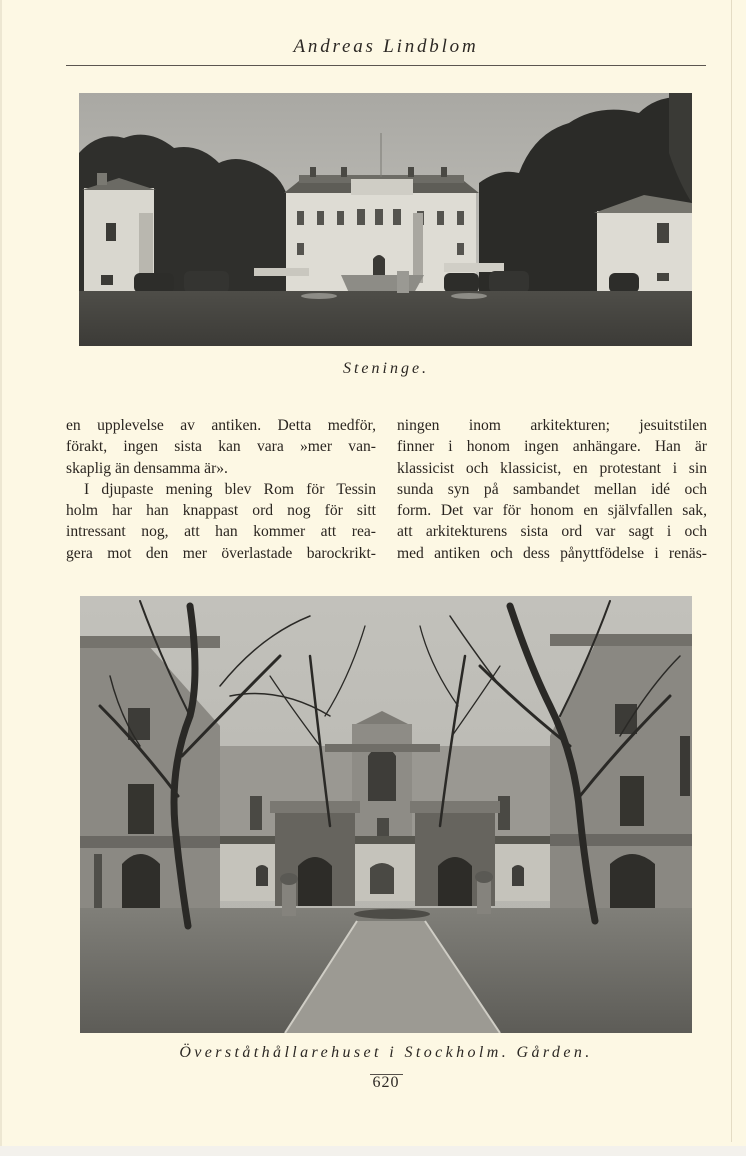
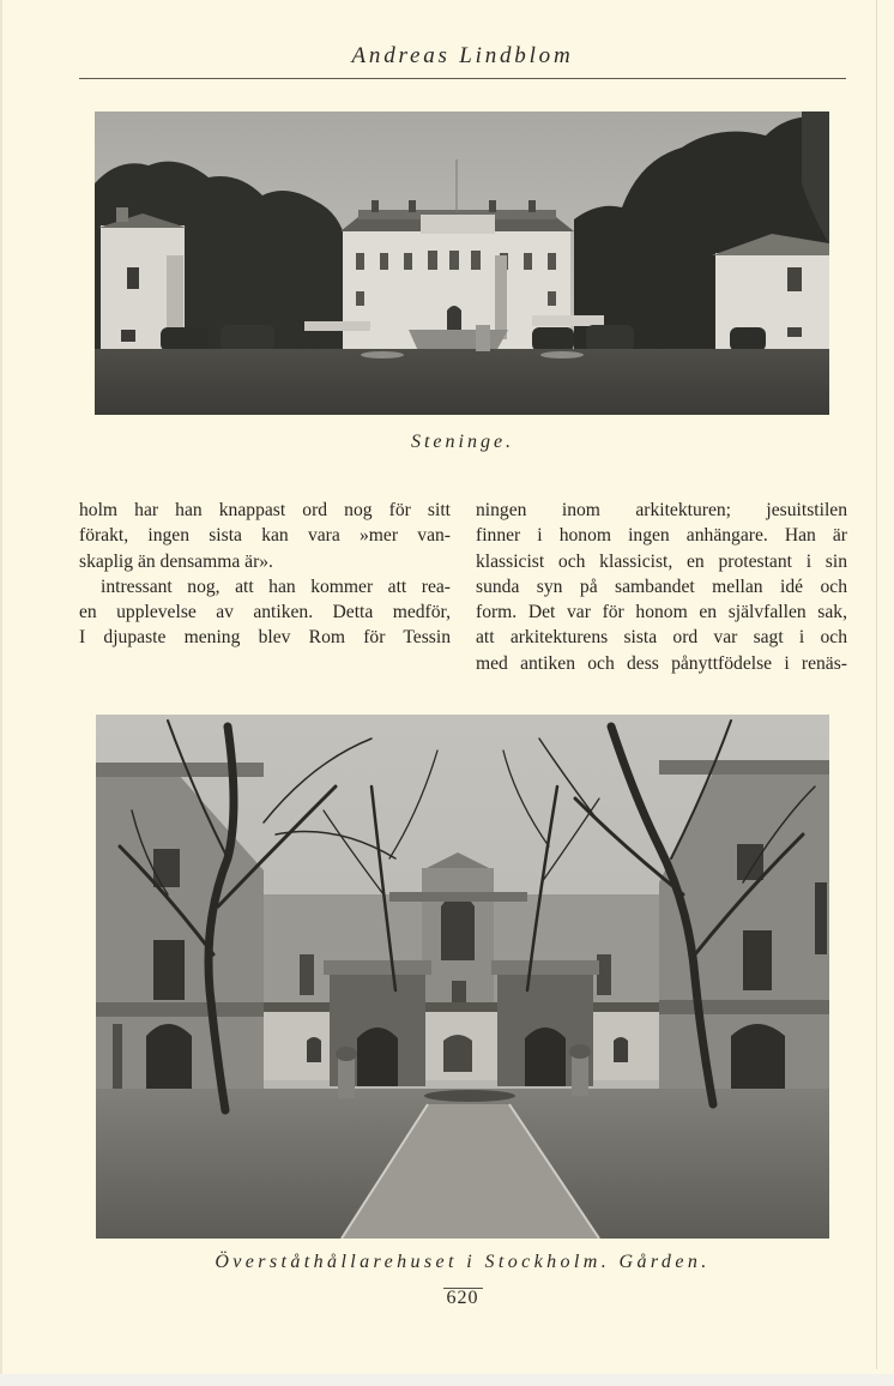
  Andreas Lindblom
  Steninge.
- en upplevelse av antiken. Detta medför,
+ holm har han knappast ord nog för sitt
  förakt, ingen sista kan vara »mer van-
  skaplig än densamma är».
- I djupaste mening blev Rom för Tessin
+ intressant nog, att han kommer att rea-
- holm har han knappast ord nog för sitt
+ en upplevelse av antiken. Detta medför,
- intressant nog, att han kommer att rea-
+ I djupaste mening blev Rom för Tessin
- gera mot den mer överlastade barockrikt-
  ningen inom arkitekturen; jesuitstilen
  finner i honom ingen anhängare. Han är
  klassicist och klassicist, en protestant i sin
  sunda syn på sambandet mellan idé och
  form. Det var för honom en självfallen sak,
  att arkitekturens sista ord var sagt i och
  med antiken och dess pånyttfödelse i renäs-
  Överståthållarehuset i Stockholm. Gården.
  620
